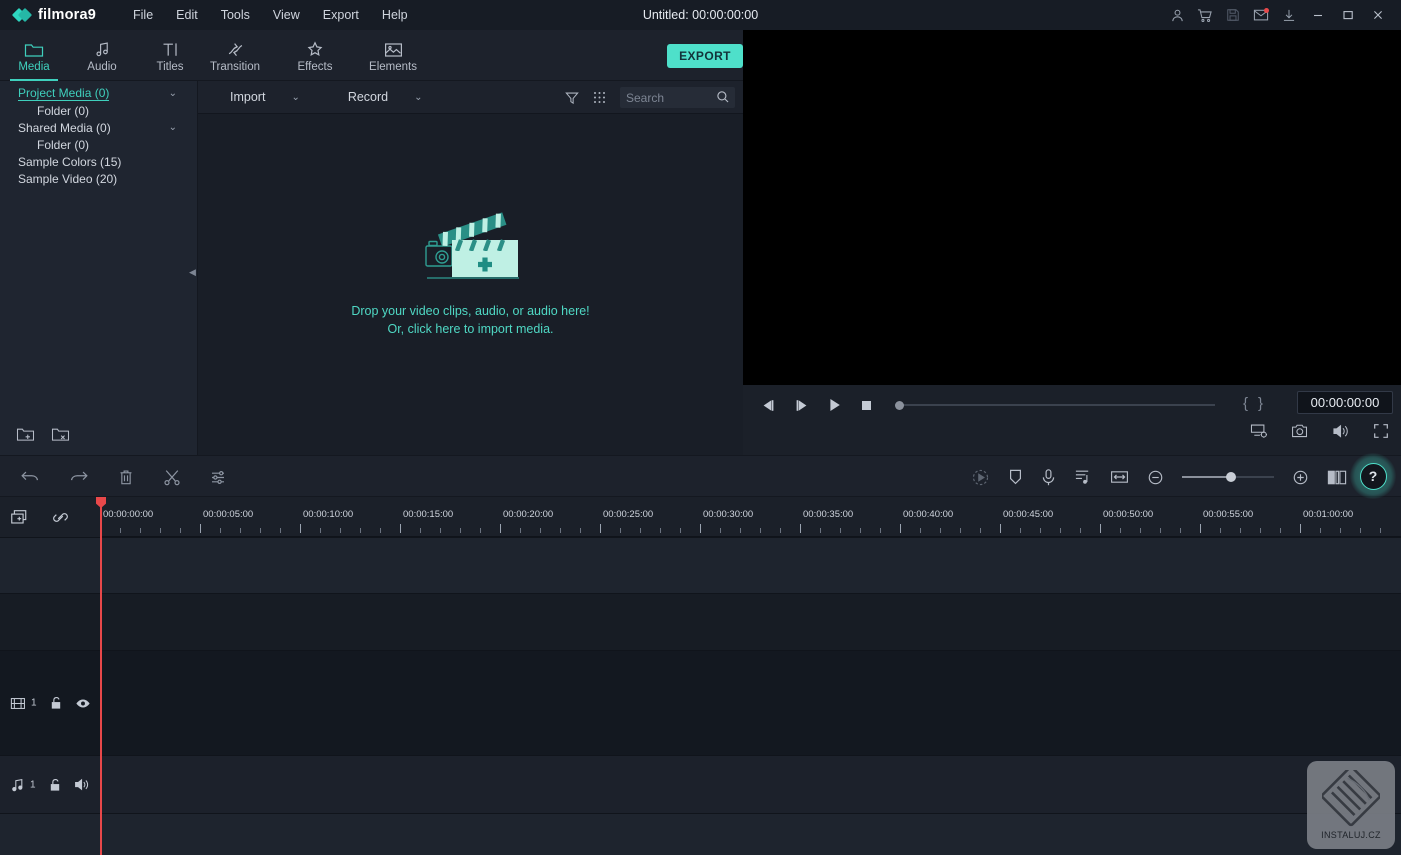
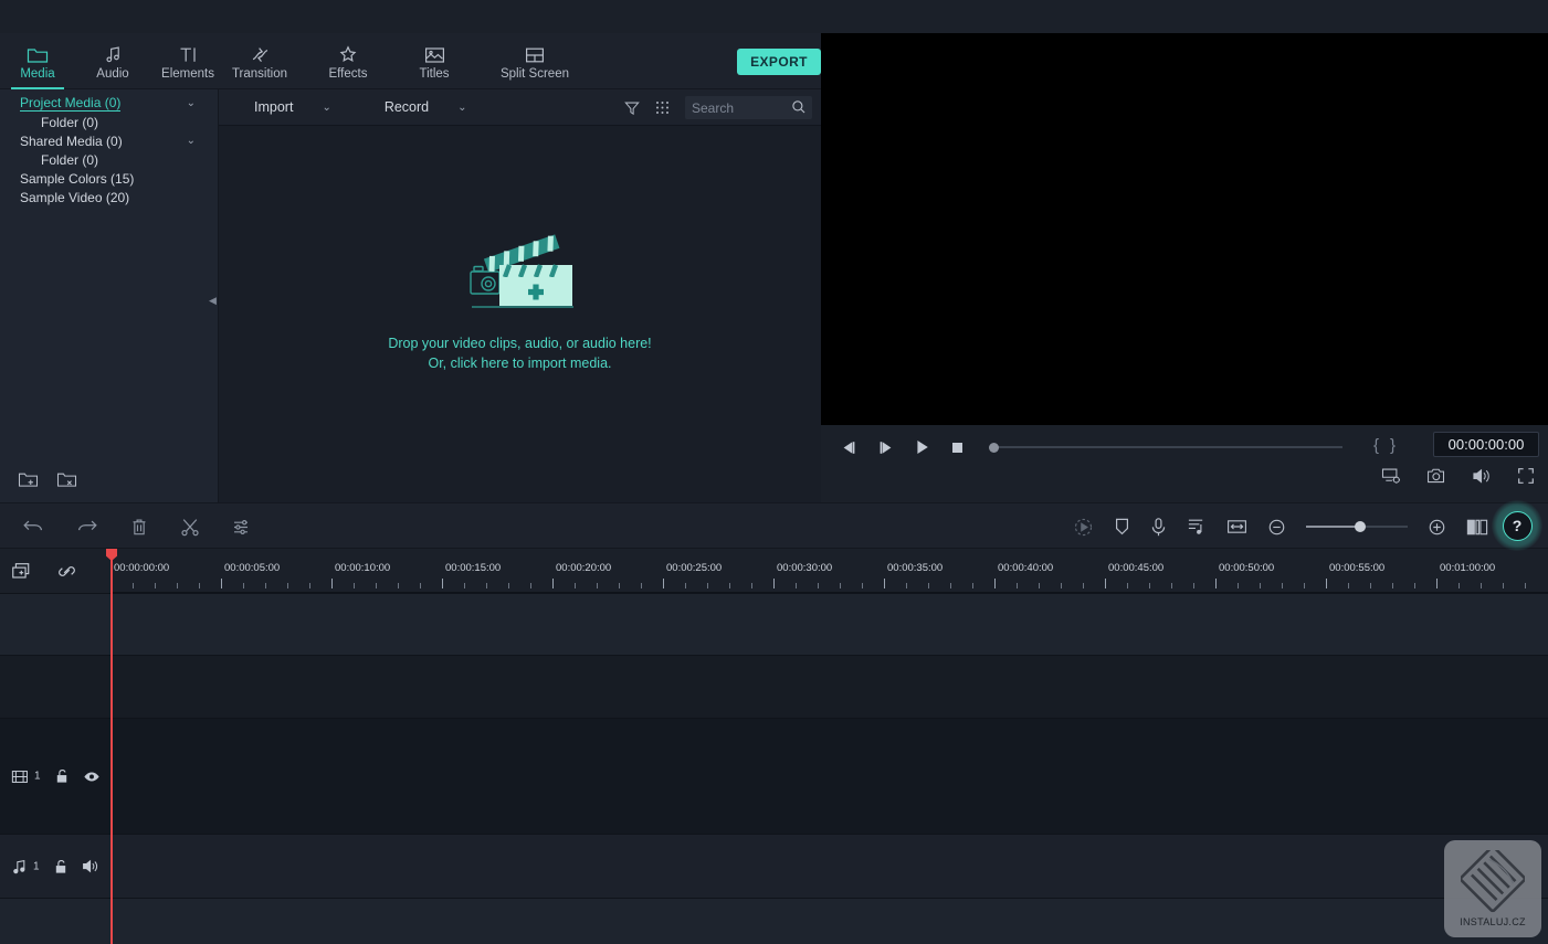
- filmora9
- File
- Edit
- Tools
- View
- Export
- Help
- Untitled: 00:00:00:00
  Media
  Audio
- Titles
+ Elements
  Transition
  Effects
- Elements
+ Titles
+ Split Screen
  EXPORT
  Project Media (0)
  ⌄
  Folder (0)
  Shared Media (0)
  ⌄
  Folder (0)
  Sample Colors (15)
  Sample Video (20)
  ◀
  Import
  ⌄
  Record
  ⌄
  Search
  Drop your video clips, audio, or audio here!
  Or, click here to import media.
  {
  }
  00:00:00:00
  ?
  00:00:00:00
  00:00:05:00
  00:00:10:00
  00:00:15:00
  00:00:20:00
  00:00:25:00
  00:00:30:00
  00:00:35:00
  00:00:40:00
  00:00:45:00
  00:00:50:00
  00:00:55:00
  00:01:00:00
  1
  1
  INSTALUJ.CZ
